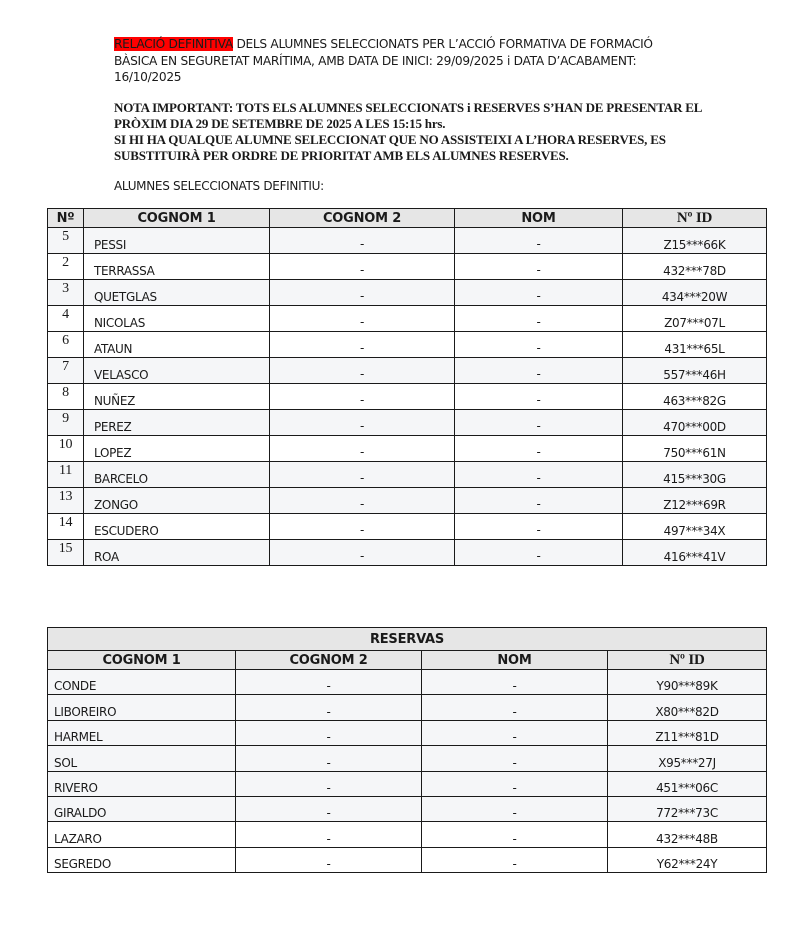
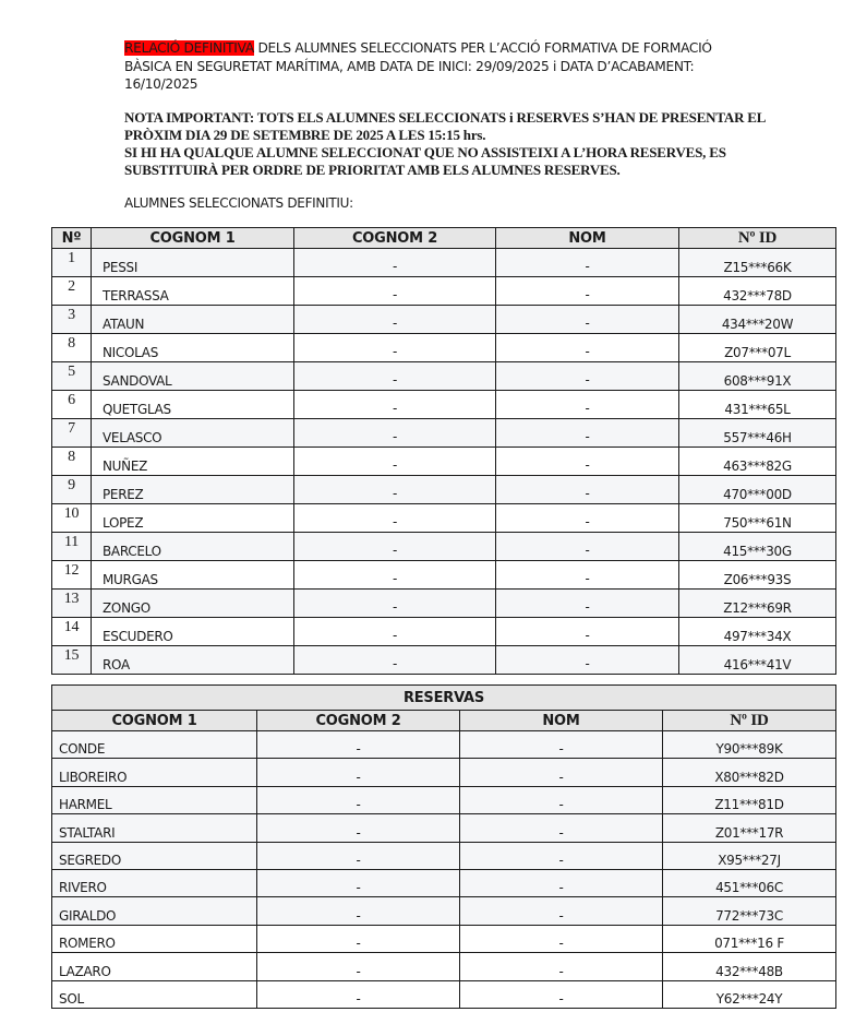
  RELACIÓ DEFINITIVA DELS ALUMNES SELECCIONATS PER L’ACCIÓ FORMATIVA DE FORMACIÓ BÀSICA EN SEGURETAT MARÍTIMA, AMB DATA DE INICI: 29/09/2025 i DATA D’ACABAMENT: 16/10/2025
  NOTA IMPORTANT: TOTS ELS ALUMNES SELECCIONATS i RESERVES S’HAN DE PRESENTAR EL PRÒXIM DIA 29 DE SETEMBRE DE 2025 A LES 15:15 hrs.
  SI HI HA QUALQUE ALUMNE SELECCIONAT QUE NO ASSISTEIXI A L’HORA RESERVES, ES SUBSTITUIRÀ PER ORDRE DE PRIORITAT AMB ELS ALUMNES RESERVES.
  ALUMNES SELECCIONATS DEFINITIU:
  Nº	COGNOM 1	COGNOM 2	NOM	Nº ID
- 5	PESSI	-	-	Z15***66K
+ 1	PESSI	-	-	Z15***66K
  2	TERRASSA	-	-	432***78D
- 3	QUETGLAS	-	-	434***20W
+ 3	ATAUN	-	-	434***20W
- 4	NICOLAS	-	-	Z07***07L
+ 8	NICOLAS	-	-	Z07***07L
+ 5	SANDOVAL	-	-	608***91X
- 6	ATAUN	-	-	431***65L
+ 6	QUETGLAS	-	-	431***65L
  7	VELASCO	-	-	557***46H
  8	NUÑEZ	-	-	463***82G
  9	PEREZ	-	-	470***00D
  10	LOPEZ	-	-	750***61N
  11	BARCELO	-	-	415***30G
+ 12	MURGAS	-	-	Z06***93S
  13	ZONGO	-	-	Z12***69R
  14	ESCUDERO	-	-	497***34X
  15	ROA	-	-	416***41V
  RESERVAS
  COGNOM 1	COGNOM 2	NOM	Nº ID
  CONDE	-	-	Y90***89K
  LIBOREIRO	-	-	X80***82D
  HARMEL	-	-	Z11***81D
+ STALTARI	-	-	Z01***17R
- SOL	-	-	X95***27J
+ SEGREDO	-	-	X95***27J
  RIVERO	-	-	451***06C
  GIRALDO	-	-	772***73C
+ ROMERO	-	-	071***16 F
  LAZARO	-	-	432***48B
- SEGREDO	-	-	Y62***24Y
+ SOL	-	-	Y62***24Y
